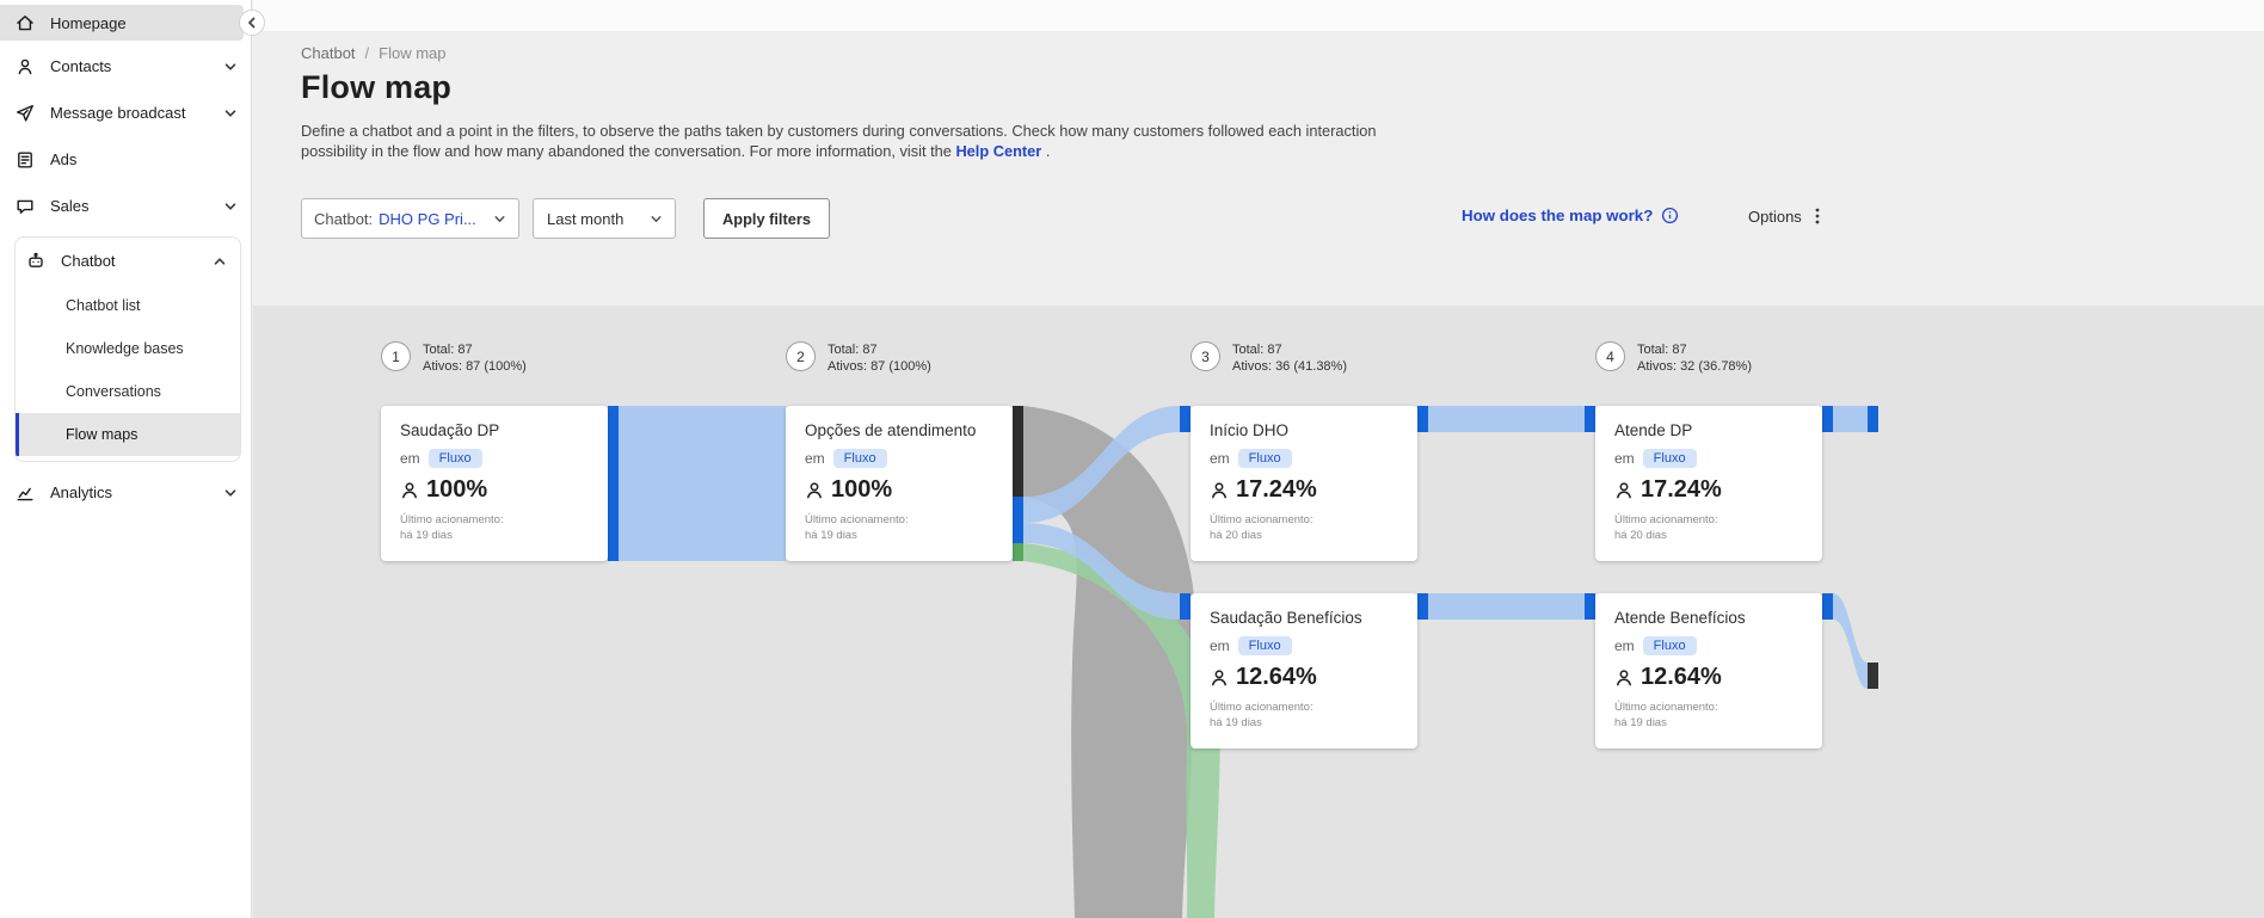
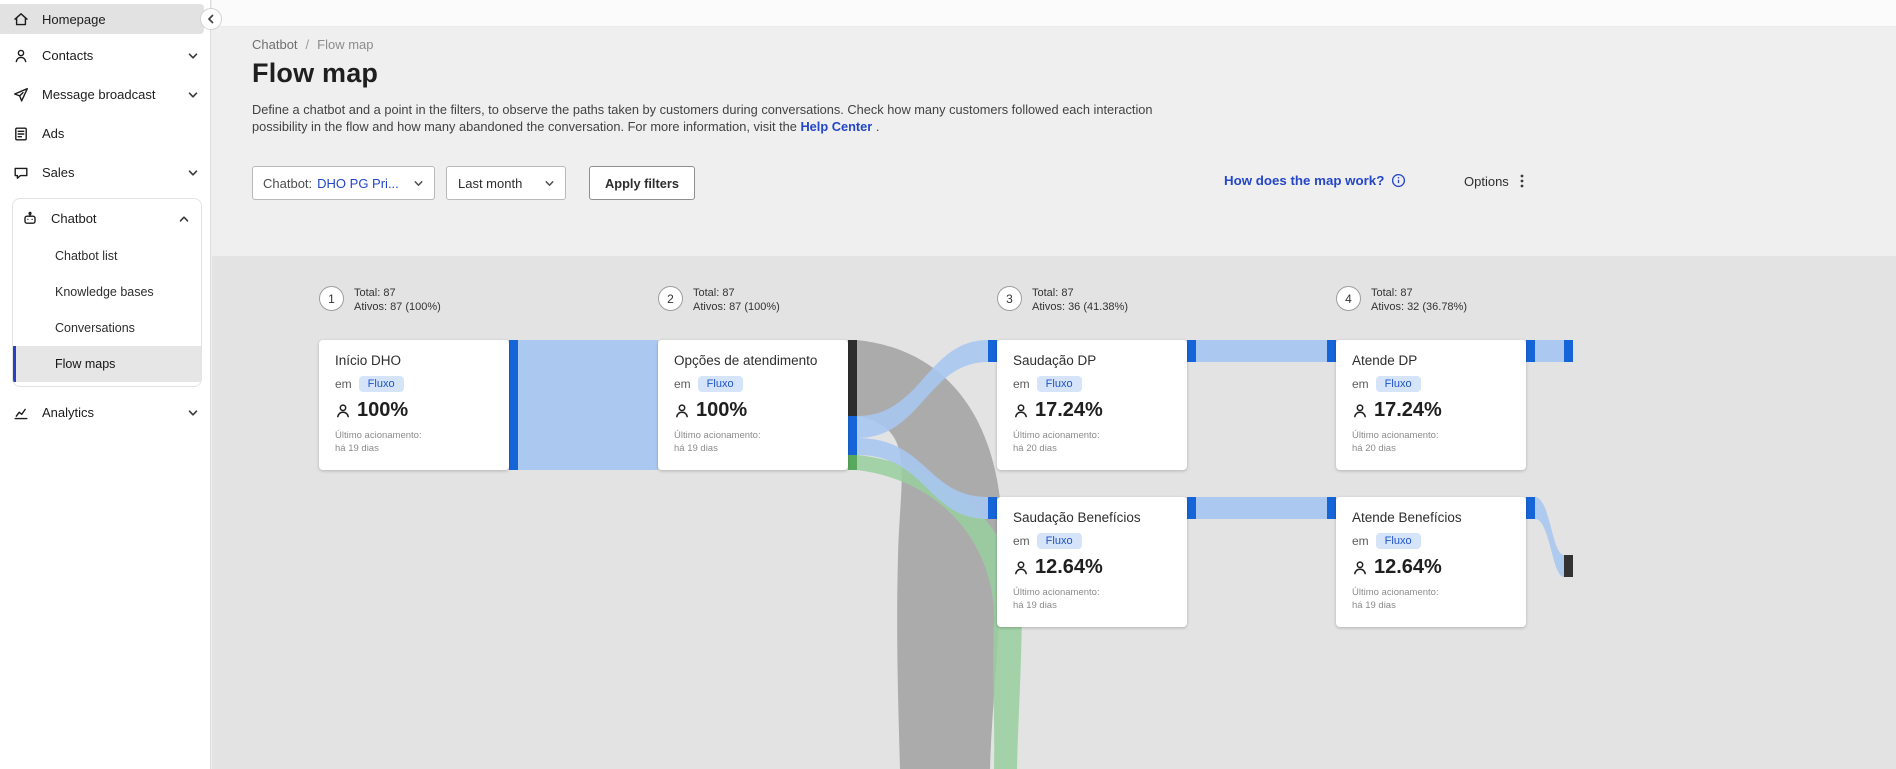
  Homepage
  Contacts
  Message broadcast
  Ads
  Sales
  Chatbot
  Chatbot list
  Knowledge bases
  Conversations
  Flow maps
  Analytics
  Chatbot
  /
  Flow map
  Flow map
  Define a chatbot and a point in the filters, to observe the paths taken by customers during conversations. Check how many customers followed each interaction possibility in the flow and how many abandoned the conversation. For more information, visit the Help Center .
  Chatbot:
  DHO PG Pri...
  Last month
  Apply filters
  How does the map work?
  Options
  1
  Total: 87
  Ativos: 87 (100%)
  2
  Total: 87
  Ativos: 87 (100%)
  3
  Total: 87
  Ativos: 36 (41.38%)
  4
  Total: 87
  Ativos: 32 (36.78%)
- Saudação DP
+ Início DHO
  em
  Fluxo
  100%
  Último acionamento:
  há 19 dias
  Opções de atendimento
  em
  Fluxo
  100%
  Último acionamento:
  há 19 dias
- Início DHO
+ Saudação DP
  em
  Fluxo
  17.24%
  Último acionamento:
  há 20 dias
  Saudação Benefícios
  em
  Fluxo
  12.64%
  Último acionamento:
  há 19 dias
  Atende DP
  em
  Fluxo
  17.24%
  Último acionamento:
  há 20 dias
  Atende Benefícios
  em
  Fluxo
  12.64%
  Último acionamento:
  há 19 dias
